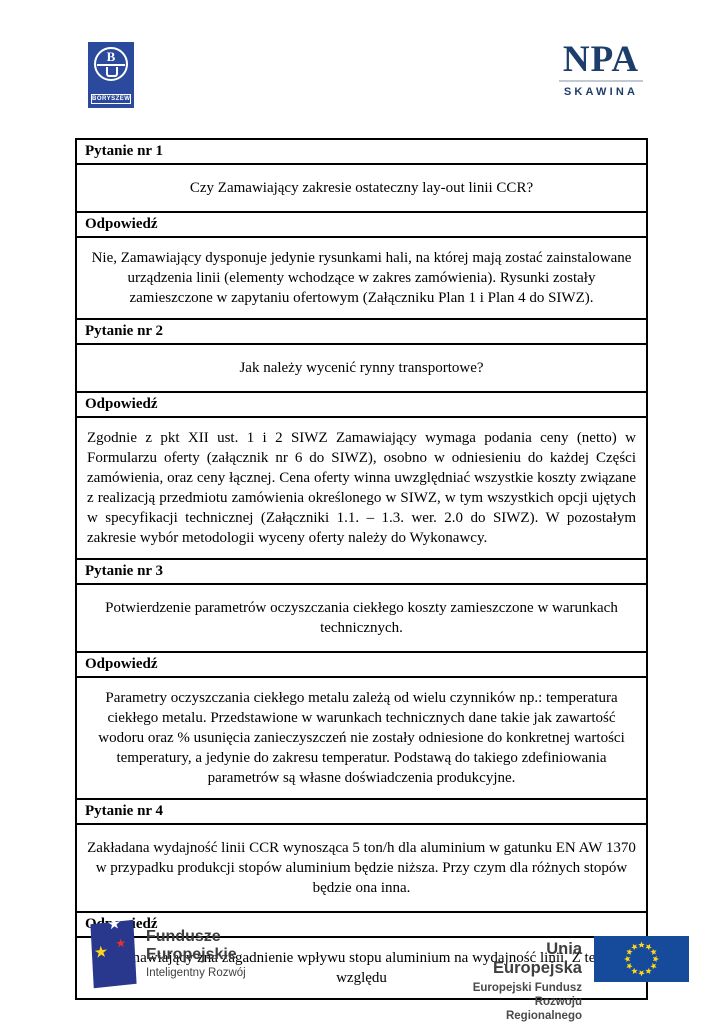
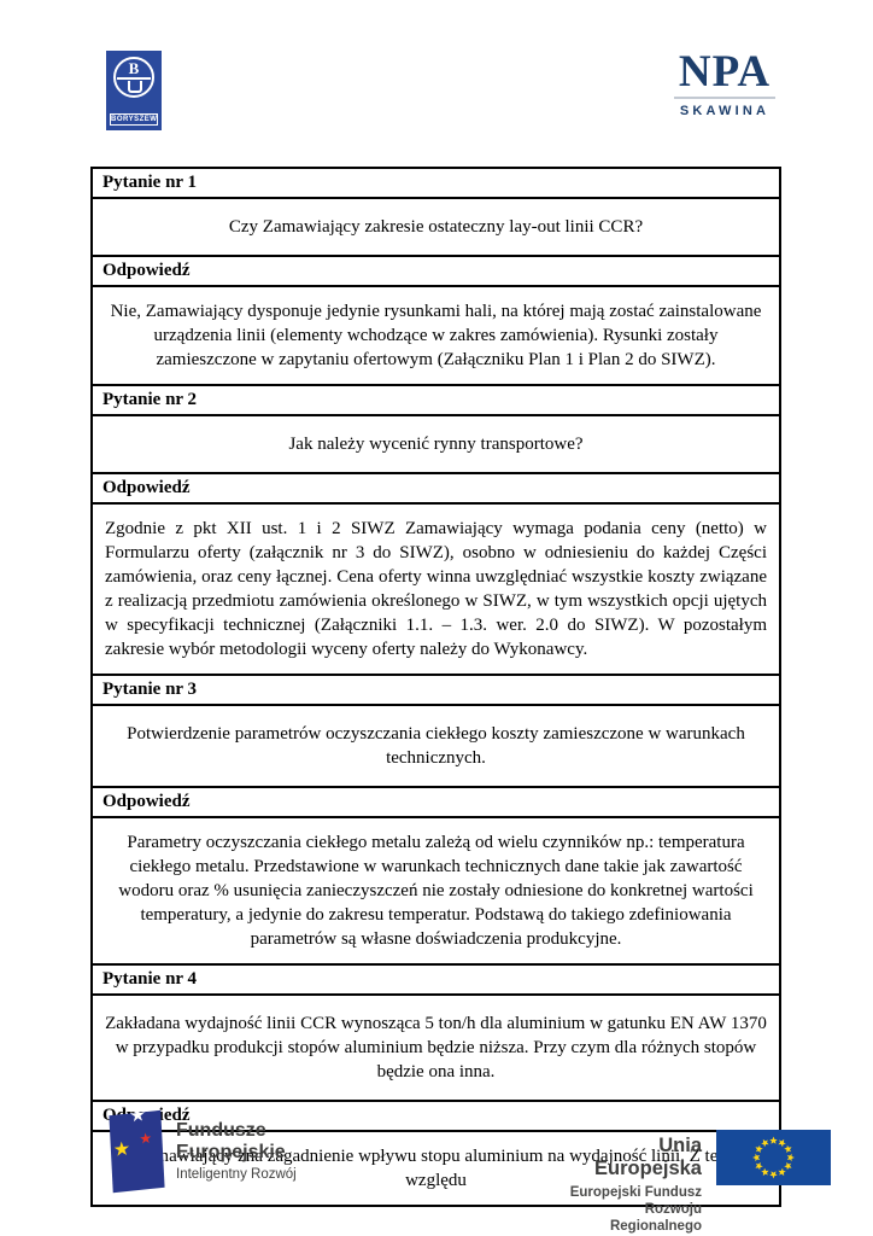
  B
  NPA
  SKAWINA
  Pytanie nr 1
  Czy Zamawiający zakresie ostateczny lay-out linii CCR?
  Odpowiedź
- Nie, Zamawiający dysponuje jedynie rysunkami hali, na której mają zostać zainstalowane urządzenia linii (elementy wchodzące w zakres zamówienia). Rysunki zostały zamieszczone w zapytaniu ofertowym (Załączniku Plan 1 i Plan 4 do SIWZ).
+ Nie, Zamawiający dysponuje jedynie rysunkami hali, na której mają zostać zainstalowane urządzenia linii (elementy wchodzące w zakres zamówienia). Rysunki zostały zamieszczone w zapytaniu ofertowym (Załączniku Plan 1 i Plan 2 do SIWZ).
  Pytanie nr 2
  Jak należy wycenić rynny transportowe?
  Odpowiedź
- Zgodnie z pkt XII ust. 1 i 2 SIWZ Zamawiający wymaga podania ceny (netto) w Formularzu oferty (załącznik nr 6 do SIWZ), osobno w odniesieniu do każdej Części zamówienia, oraz ceny łącznej. Cena oferty winna uwzględniać wszystkie koszty związane z realizacją przedmiotu zamówienia określonego w SIWZ, w tym wszystkich opcji ujętych w specyfikacji technicznej (Załączniki 1.1. – 1.3. wer. 2.0 do SIWZ). W pozostałym zakresie wybór metodologii wyceny oferty należy do Wykonawcy.
+ Zgodnie z pkt XII ust. 1 i 2 SIWZ Zamawiający wymaga podania ceny (netto) w Formularzu oferty (załącznik nr 3 do SIWZ), osobno w odniesieniu do każdej Części zamówienia, oraz ceny łącznej. Cena oferty winna uwzględniać wszystkie koszty związane z realizacją przedmiotu zamówienia określonego w SIWZ, w tym wszystkich opcji ujętych w specyfikacji technicznej (Załączniki 1.1. – 1.3. wer. 2.0 do SIWZ). W pozostałym zakresie wybór metodologii wyceny oferty należy do Wykonawcy.
  Pytanie nr 3
  Potwierdzenie parametrów oczyszczania ciekłego koszty zamieszczone w warunkach technicznych.
  Odpowiedź
  Parametry oczyszczania ciekłego metalu zależą od wielu czynników np.: temperatura ciekłego metalu. Przedstawione w warunkach technicznych dane takie jak zawartość wodoru oraz % usunięcia zanieczyszczeń nie zostały odniesione do konkretnej wartości temperatury, a jedynie do zakresu temperatur. Podstawą do takiego zdefiniowania parametrów są własne doświadczenia produkcyjne.
  Pytanie nr 4
  Zakładana wydajność linii CCR wynosząca 5 ton/h dla aluminium w gatunku EN AW 1370 w przypadku produkcji stopów aluminium będzie niższa. Przy czym dla różnych stopów będzie ona inna.
  awiający zna zagadnienie wpływu stopu aluminium na wydajność linii. Z te względu
  Fundusze
  Europejskie
  Inteligentny Rozwój
  Unia Europejska
  Europejski Fundusz
  Rozwoju Regionalnego
